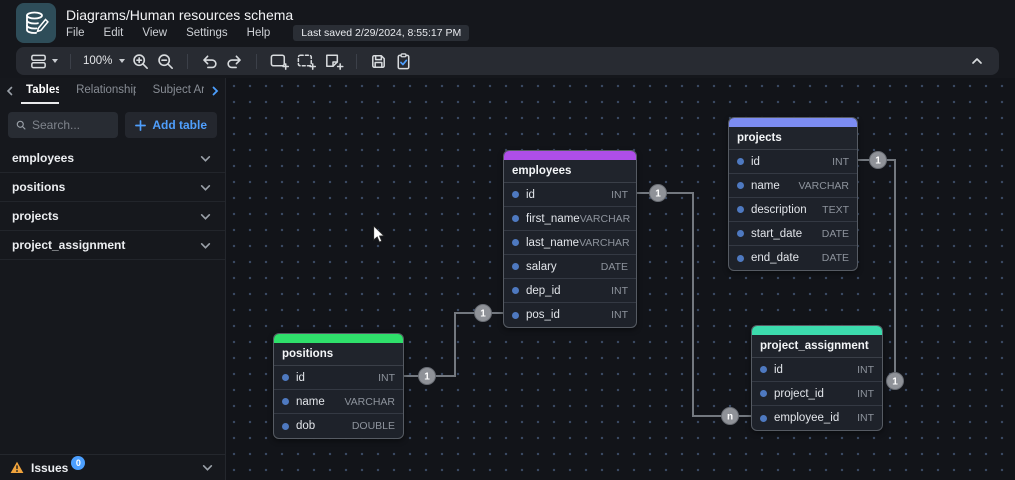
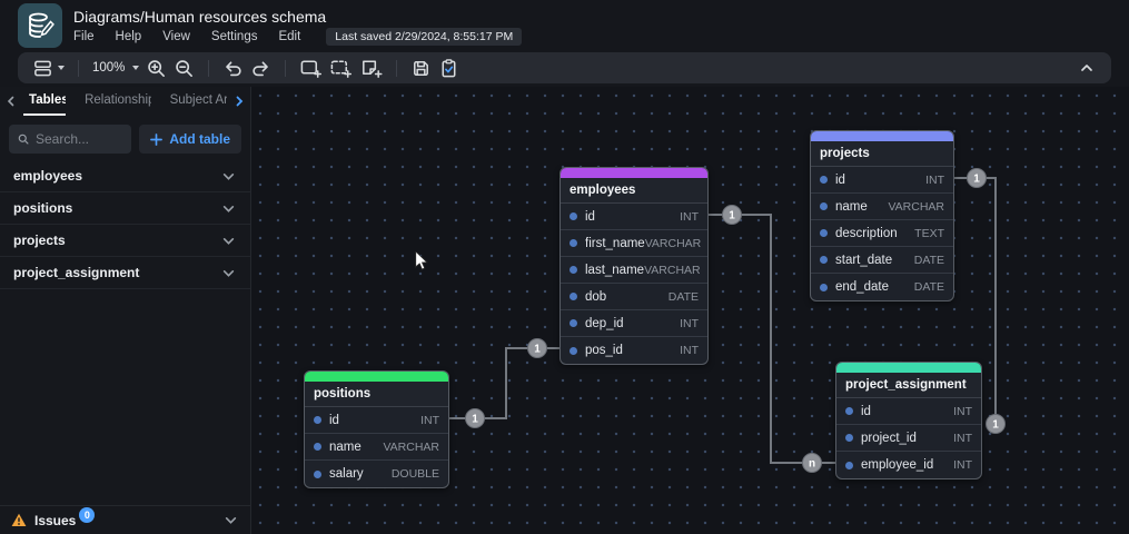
  Diagrams/Human resources schema
  File
- Edit
+ Help
  View
  Settings
- Help
+ Edit
  Last saved 2/29/2024, 8:55:17 PM
  100%
  Tables
  Relationshi
  Subject Ar
  Search...
  Add table
  employees
  positions
  projects
  project_assignment
  Issues
  0
  1
  n
  1
  1
  1
  1
  employees
  id
  INT
  first_name
  VARCHAR
  last_name
  VARCHAR
- salary
+ dob
  DATE
  dep_id
  INT
  pos_id
  INT
  positions
  id
  INT
  name
  VARCHAR
- dob
+ salary
  DOUBLE
  projects
  id
  INT
  name
  VARCHAR
  description
  TEXT
  start_date
  DATE
  end_date
  DATE
  project_assignment
  id
  INT
  project_id
  INT
  employee_id
  INT
